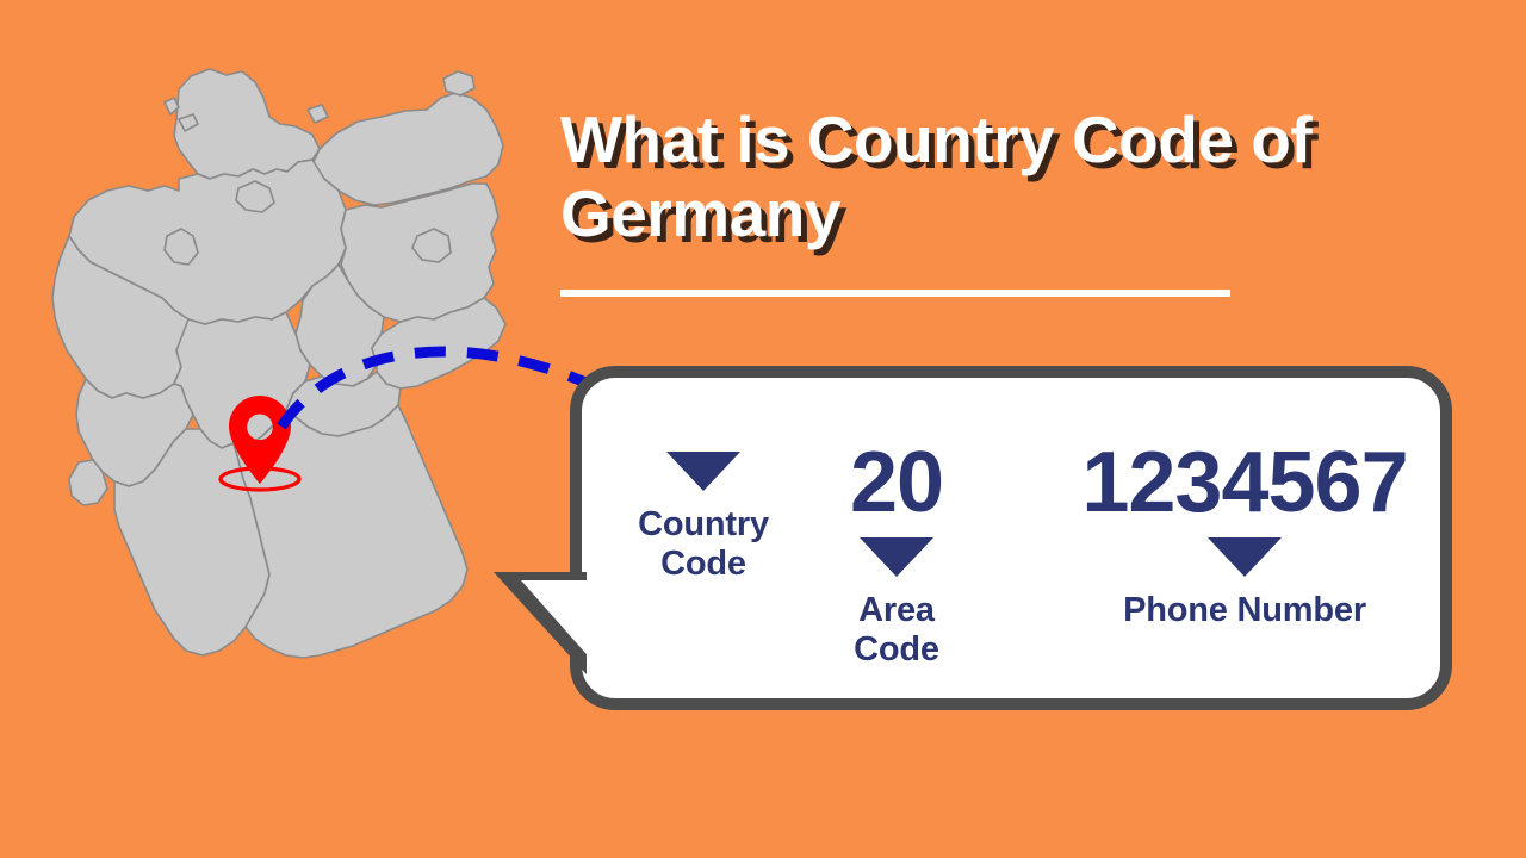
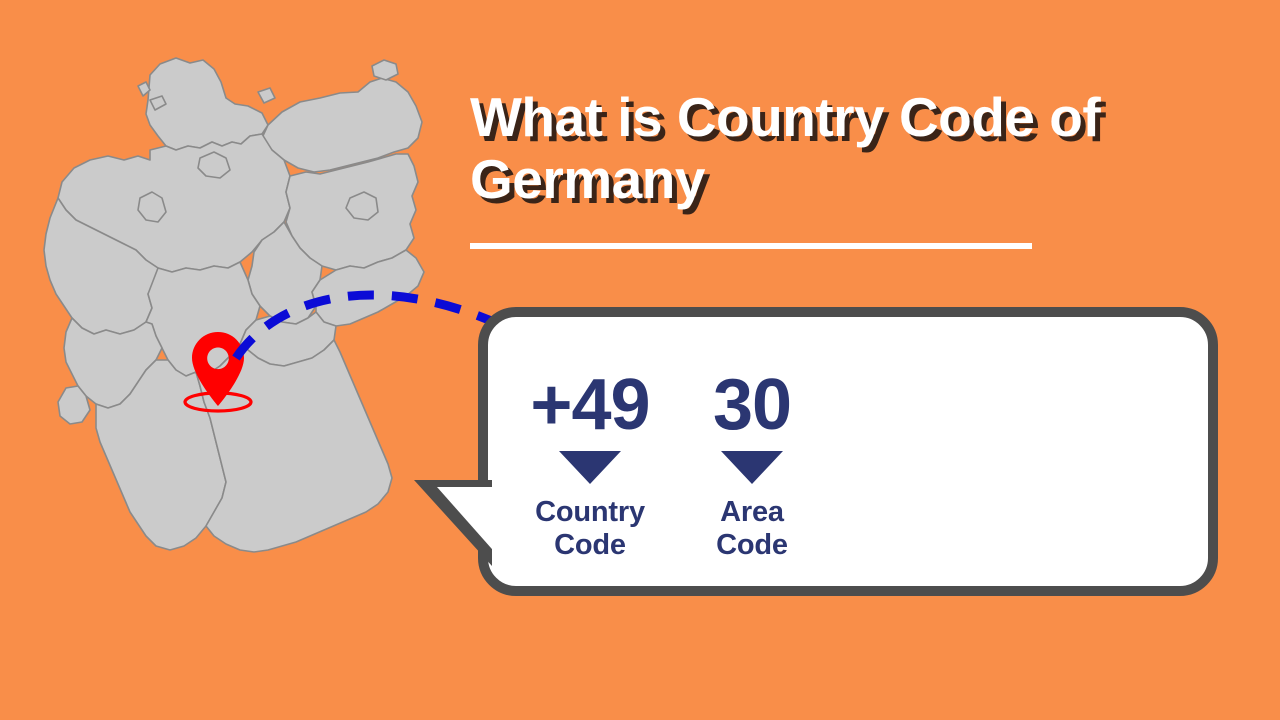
  What is Country Code of
  Germany
+ +49
  Country
  Code
- 20
+ 30
  Area
  Code
- 1234567
- Phone Number
